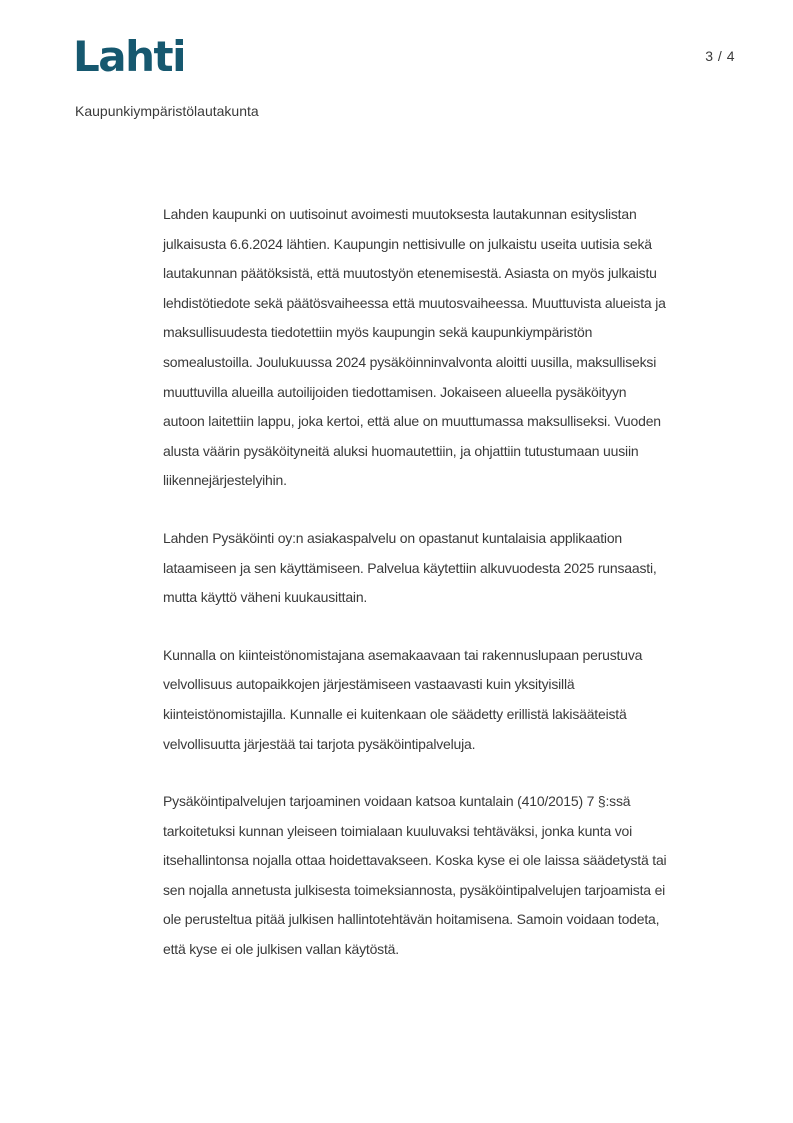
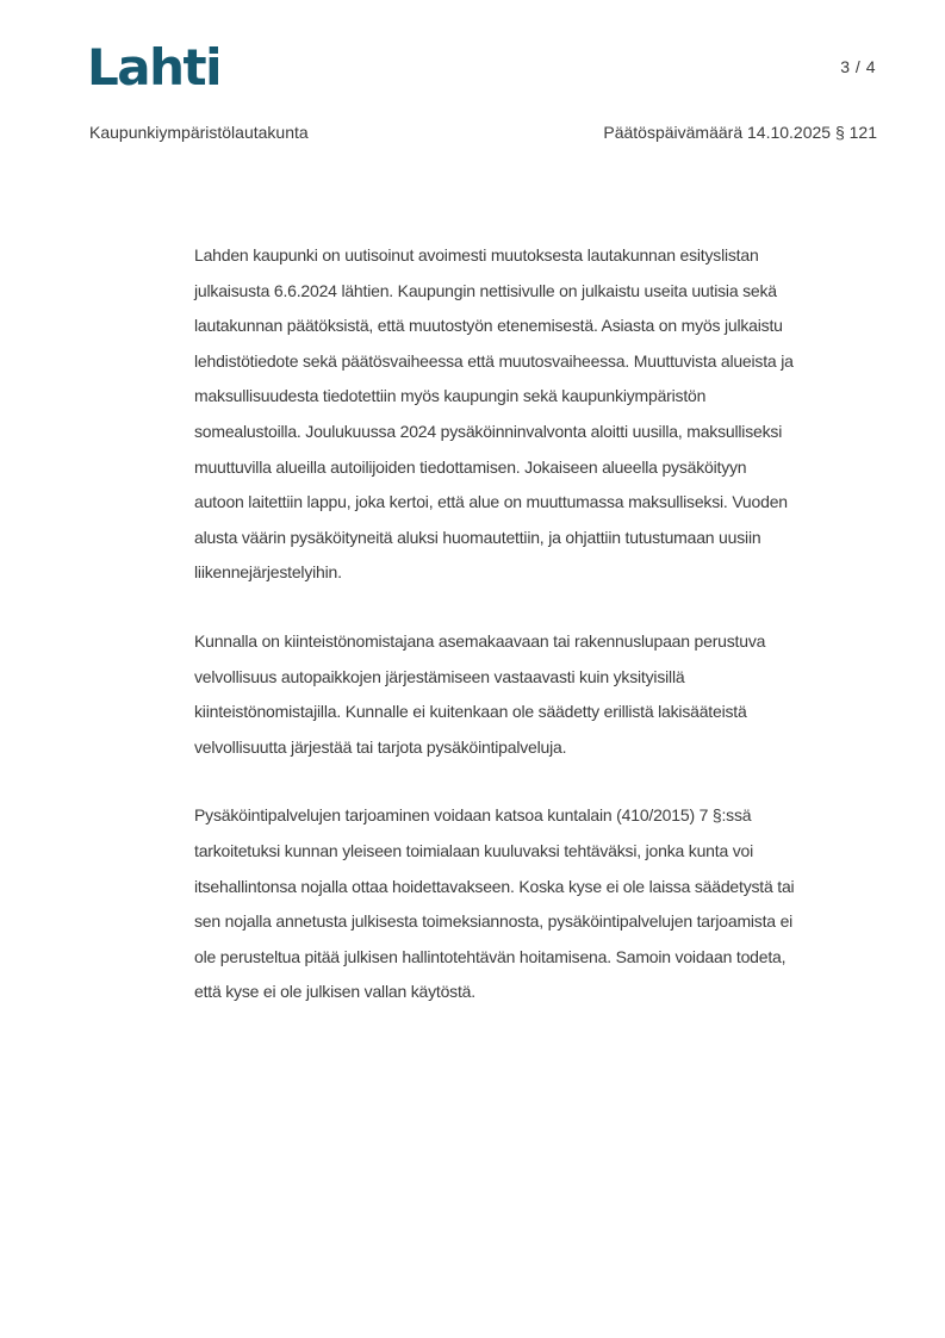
  Lahti
  3 / 4
  Kaupunkiympäristölautakunta
+ Päätöspäivämäärä 14.10.2025 § 121
  Lahden kaupunki on uutisoinut avoimesti muutoksesta lautakunnan esityslistan
  julkaisusta 6.6.2024 lähtien. Kaupungin nettisivulle on julkaistu useita uutisia sekä
  lautakunnan päätöksistä, että muutostyön etenemisestä. Asiasta on myös julkaistu
  lehdistötiedote sekä päätösvaiheessa että muutosvaiheessa. Muuttuvista alueista ja
  maksullisuudesta tiedotettiin myös kaupungin sekä kaupunkiympäristön
  somealustoilla. Joulukuussa 2024 pysäköinninvalvonta aloitti uusilla, maksulliseksi
  muuttuvilla alueilla autoilijoiden tiedottamisen. Jokaiseen alueella pysäköityyn
  autoon laitettiin lappu, joka kertoi, että alue on muuttumassa maksulliseksi. Vuoden
  alusta väärin pysäköityneitä aluksi huomautettiin, ja ohjattiin tutustumaan uusiin
  liikennejärjestelyihin.
- Lahden Pysäköinti oy:n asiakaspalvelu on opastanut kuntalaisia applikaation
- lataamiseen ja sen käyttämiseen. Palvelua käytettiin alkuvuodesta 2025 runsaasti,
- mutta käyttö väheni kuukausittain.
  Kunnalla on kiinteistönomistajana asemakaavaan tai rakennuslupaan perustuva
  velvollisuus autopaikkojen järjestämiseen vastaavasti kuin yksityisillä
  kiinteistönomistajilla. Kunnalle ei kuitenkaan ole säädetty erillistä lakisääteistä
  velvollisuutta järjestää tai tarjota pysäköintipalveluja.
  Pysäköintipalvelujen tarjoaminen voidaan katsoa kuntalain (410/2015) 7 §:ssä
  tarkoitetuksi kunnan yleiseen toimialaan kuuluvaksi tehtäväksi, jonka kunta voi
  itsehallintonsa nojalla ottaa hoidettavakseen. Koska kyse ei ole laissa säädetystä tai
  sen nojalla annetusta julkisesta toimeksiannosta, pysäköintipalvelujen tarjoamista ei
  ole perusteltua pitää julkisen hallintotehtävän hoitamisena. Samoin voidaan todeta,
  että kyse ei ole julkisen vallan käytöstä.
